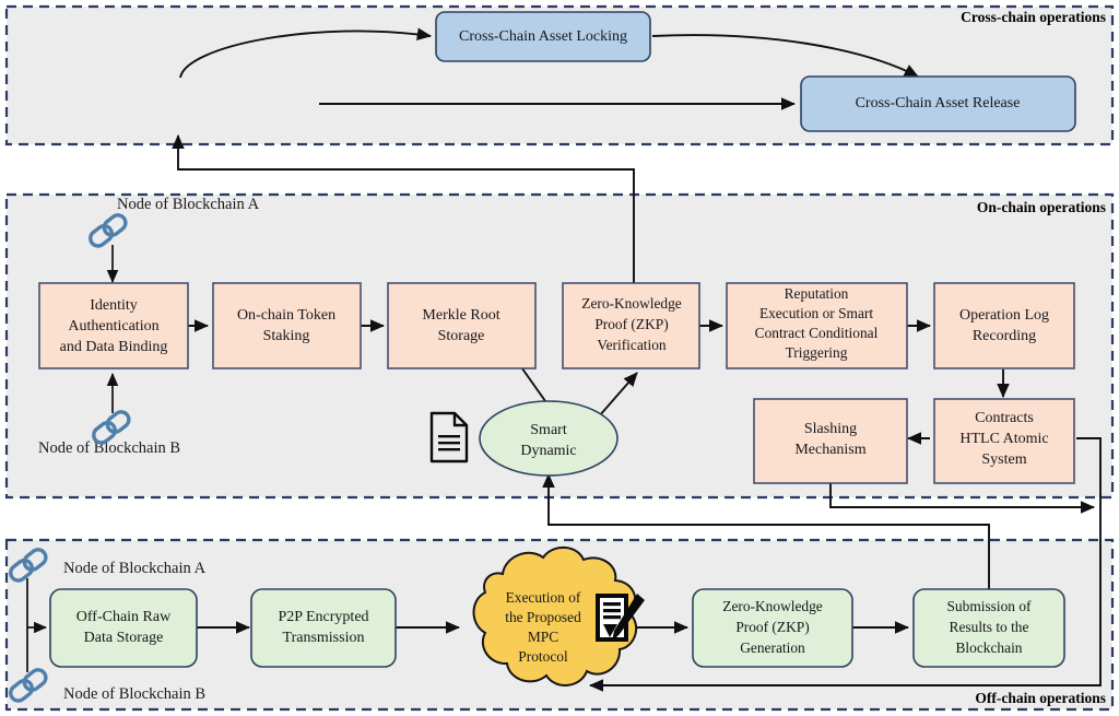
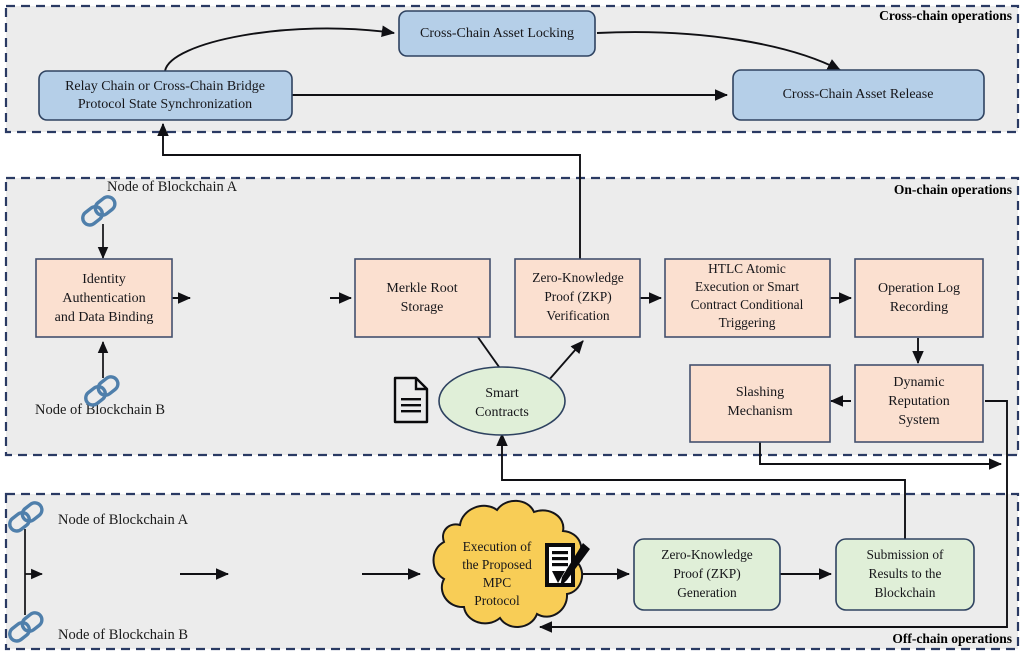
  Cross-chain operations
  On-chain operations
  Off-chain operations
+ Relay Chain or Cross-Chain Bridge
+ Protocol State Synchronization
  Cross-Chain Asset Locking
  Cross-Chain Asset Release
  Node of Blockchain A
  Node of Blockchain B
  Identity
  Authentication
  and Data Binding
- On-chain Token
- Staking
  Merkle Root
  Storage
  Zero-Knowledge
  Proof (ZKP)
  Verification
- Reputation
+ HTLC Atomic
  Execution or Smart
  Contract Conditional
  Triggering
  Operation Log
  Recording
  Slashing
  Mechanism
- Contracts
+ Dynamic
- HTLC Atomic
+ Reputation
  System
  Smart
- Dynamic
+ Contracts
  Node of Blockchain A
  Node of Blockchain B
- Off-Chain Raw
- Data Storage
- P2P Encrypted
- Transmission
  Execution of
  the Proposed
  MPC
  Protocol
  Zero-Knowledge
  Proof (ZKP)
  Generation
  Submission of
  Results to the
  Blockchain
